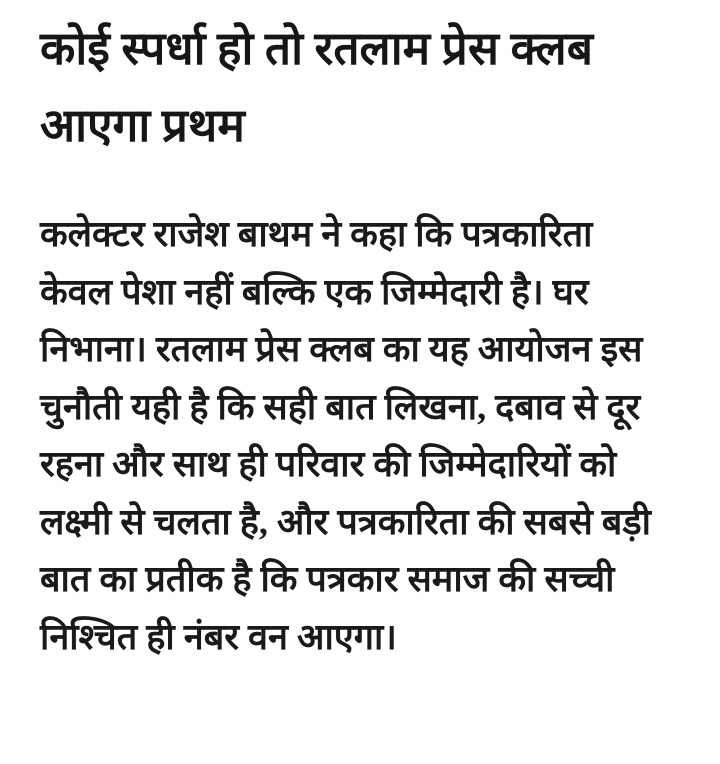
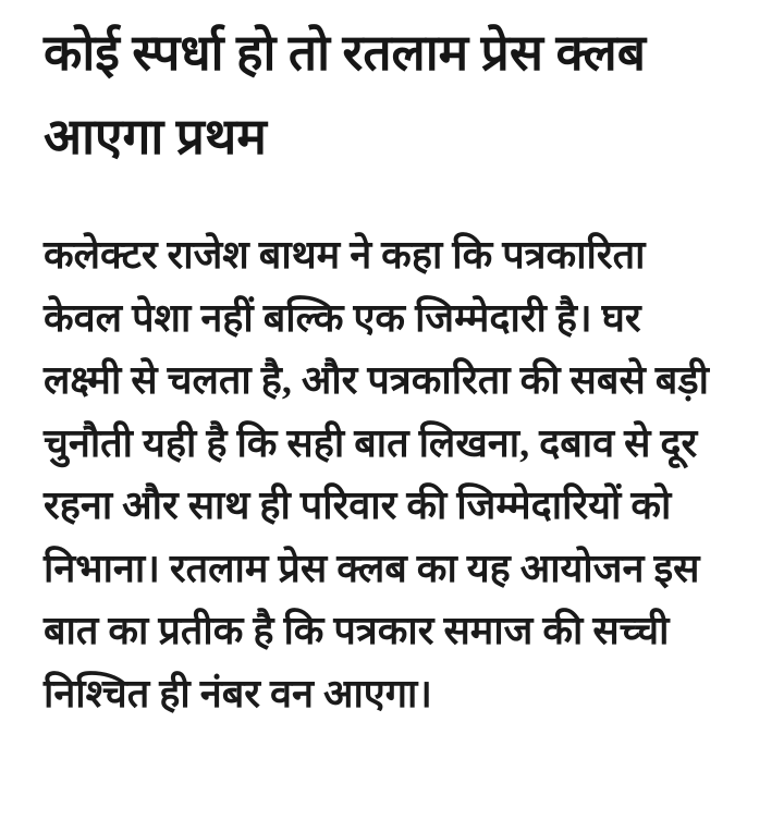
  कोई स्पर्धा हो तो रतलाम प्रेस क्लब
  आएगा प्रथम
  कलेक्टर राजेश बाथम ने कहा कि पत्रकारिता
  केवल पेशा नहीं बल्कि एक जिम्मेदारी है। घर
- निभाना। रतलाम प्रेस क्लब का यह आयोजन इस
+ लक्ष्मी से चलता है, और पत्रकारिता की सबसे बड़ी
  चुनौती यही है कि सही बात लिखना, दबाव से दूर
  रहना और साथ ही परिवार की जिम्मेदारियों को
- लक्ष्मी से चलता है, और पत्रकारिता की सबसे बड़ी
+ निभाना। रतलाम प्रेस क्लब का यह आयोजन इस
  बात का प्रतीक है कि पत्रकार समाज की सच्ची
  निश्चित ही नंबर वन आएगा।
